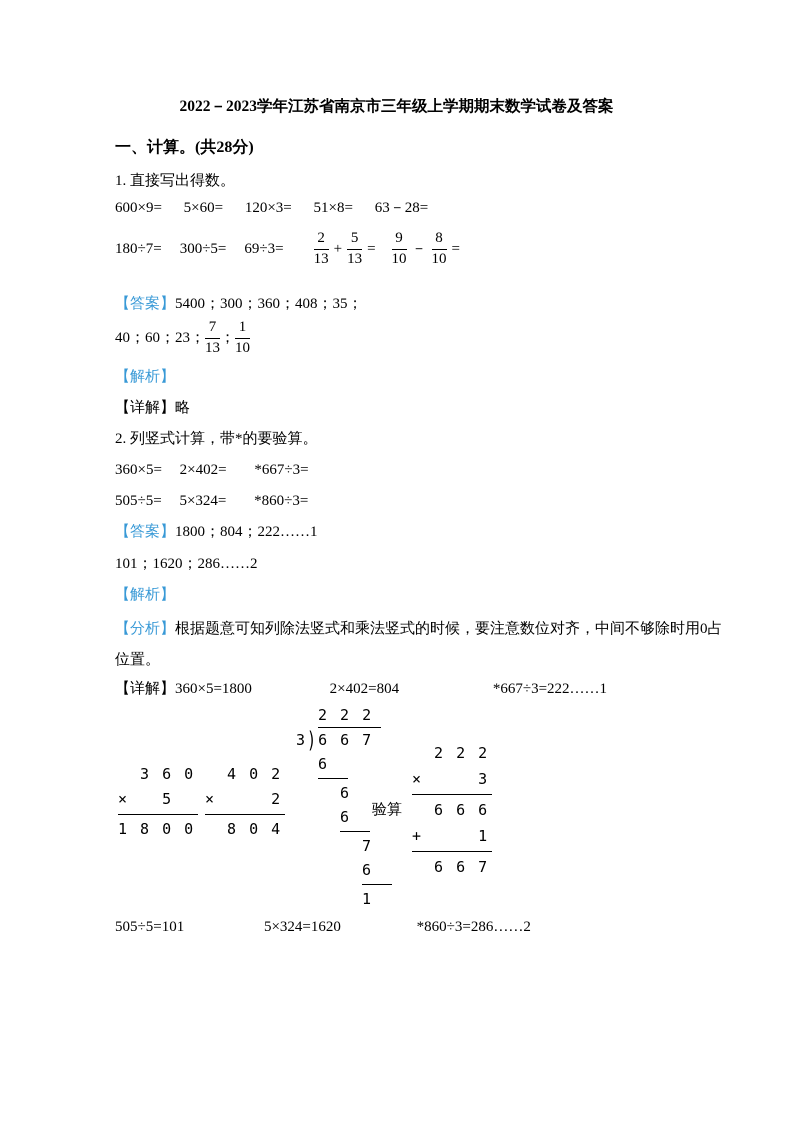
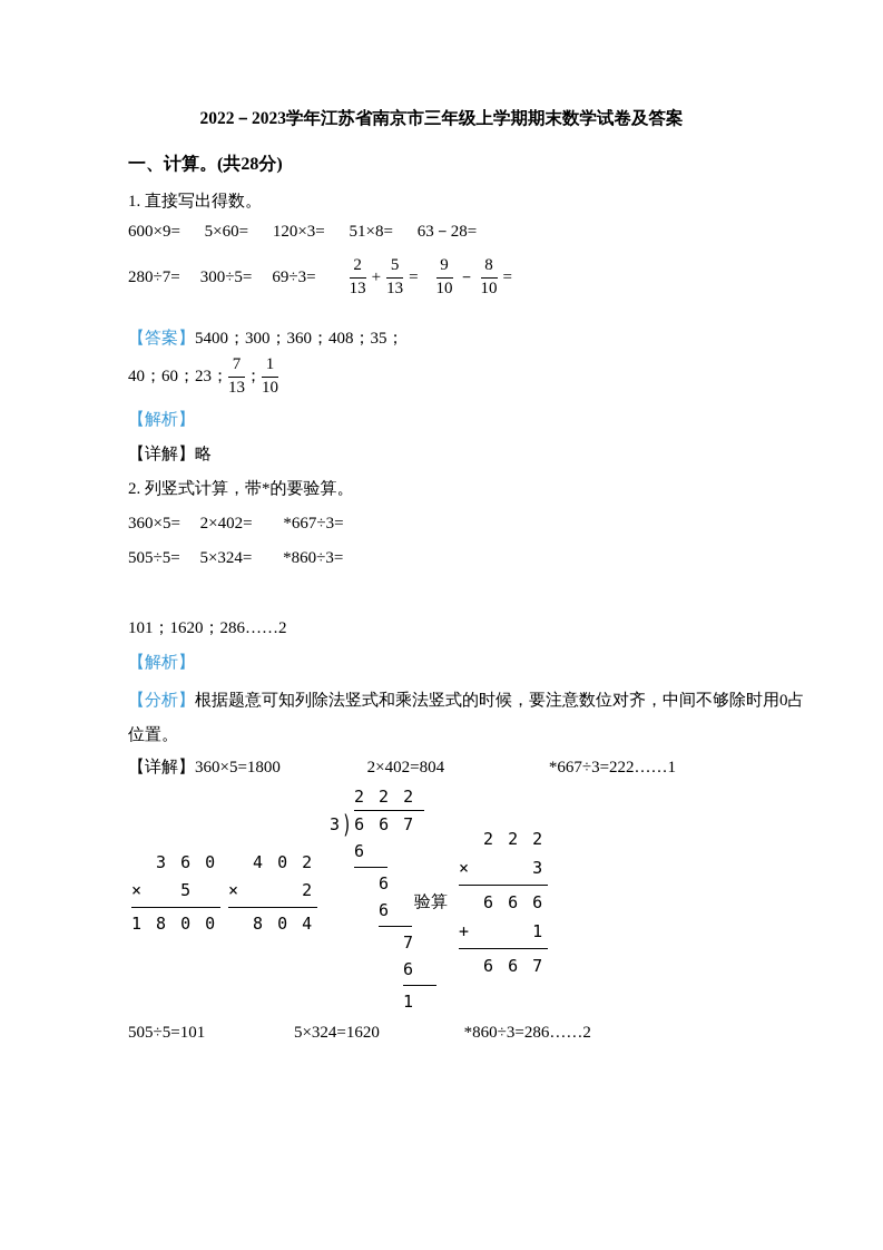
  2022－2023学年江苏省南京市三年级上学期期末数学试卷及答案
  一、计算。(共28分)
  1. 直接写出得数。
  600×9= 5×60= 120×3= 51×8= 63－28=
- 180÷7=
+ 280÷7=
  300÷5=
  69÷3=
  2
  13
  +
  5
  13
  =
  9
  10
  －
  8
  10
  =
  【答案】5400；300；360；408；35；
  40；60；23；
  7
  13
  ；
  1
  10
  【解析】
  【详解】略
  2. 列竖式计算，带*的要验算。
  360×5= 2×402= *667÷3=
  505÷5= 5×324= *860÷3=
- 【答案】1800；804；222……1
  101；1620；286……2
  【解析】
  【分析】根据题意可知列除法竖式和乘法竖式的时候，要注意数位对齐，中间不够除时用0占位置。
  【详解】360×5=1800 2×402=804 *667÷3=222……1
  3 6 0
  × 5
  1 8 0 0
  4 0 2
  × 2
  8 0 4
  2 2 2
  3)6 6 7
  6
  6
  6
  7
  6
  1
  验算
  2 2 2
  × 3
  6 6 6
  + 1
  6 6 7
  505÷5=101 5×324=1620 *860÷3=286……2
